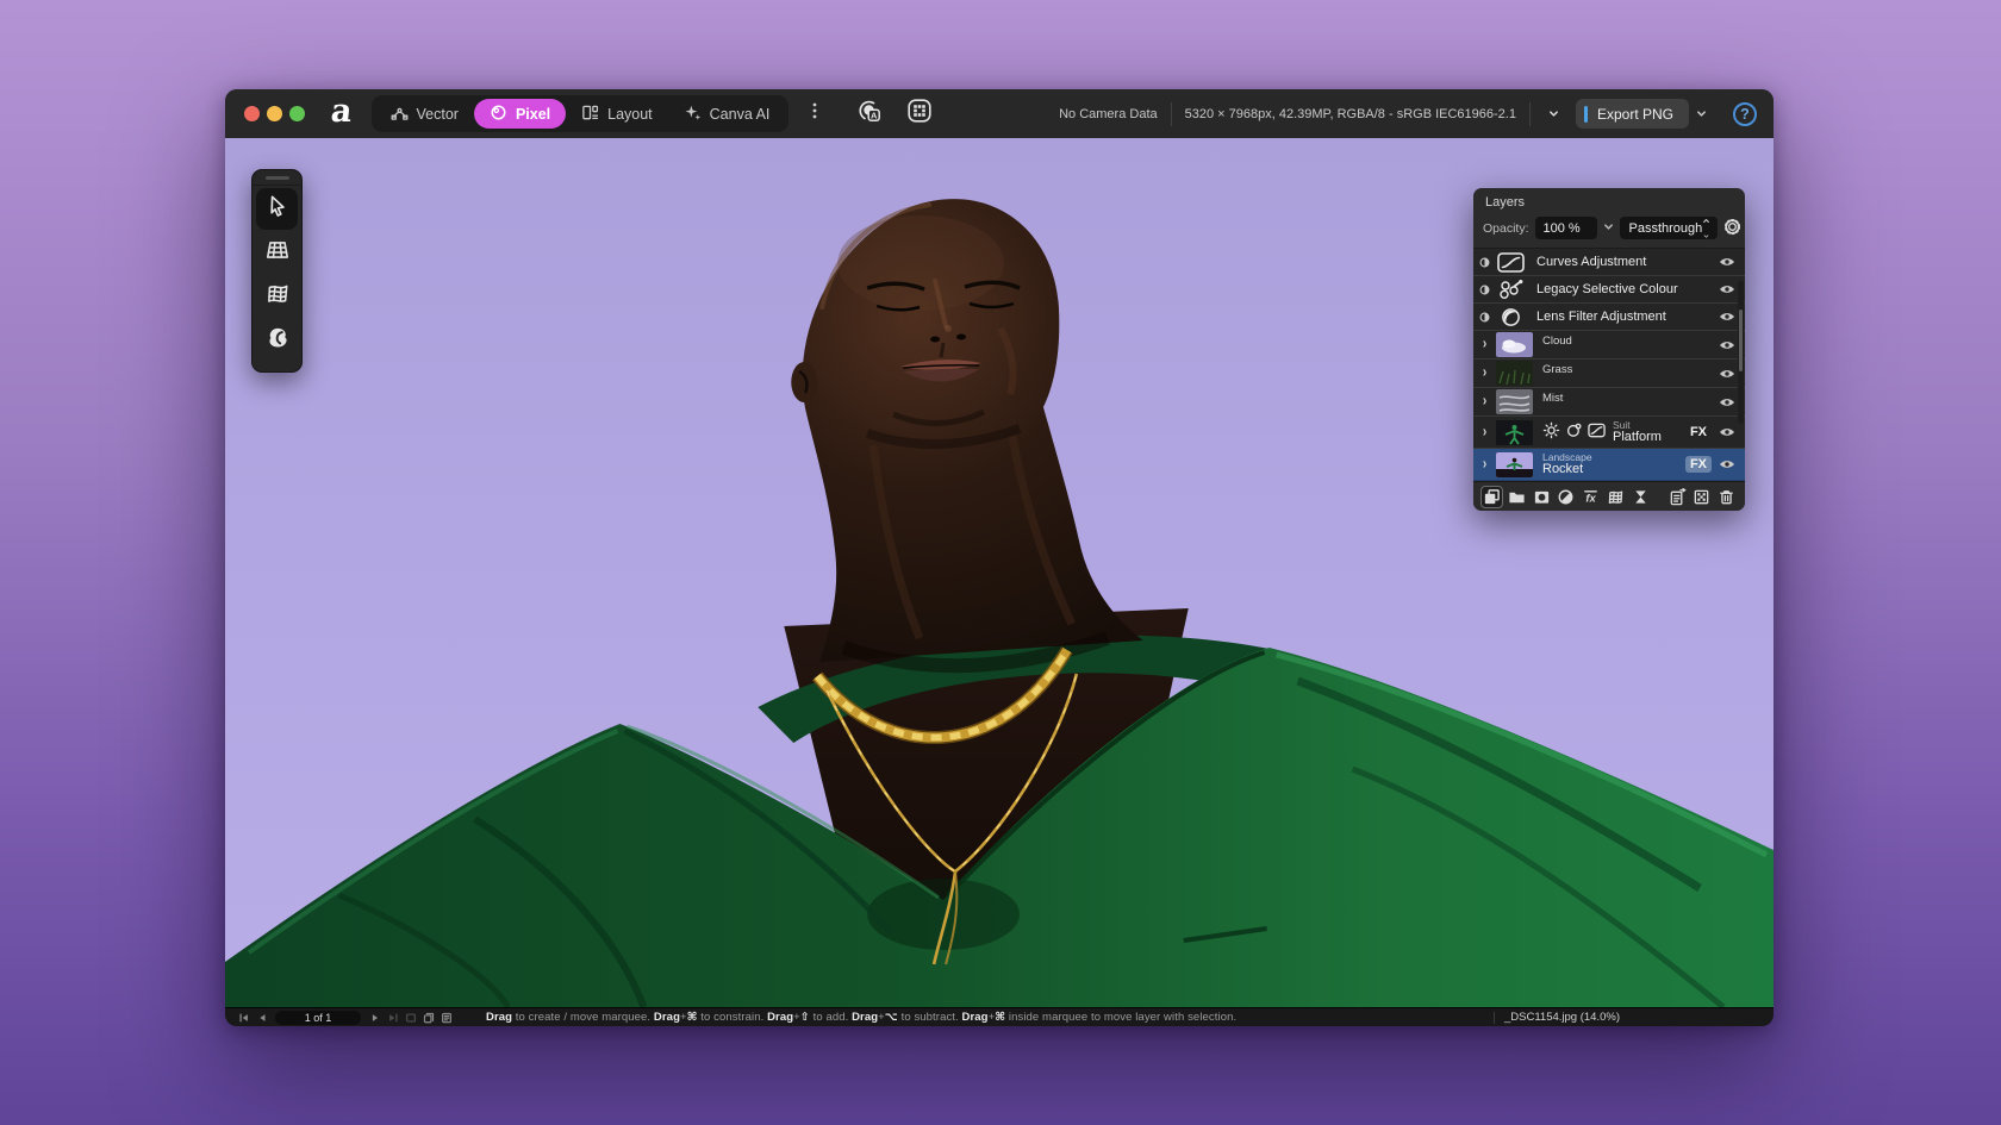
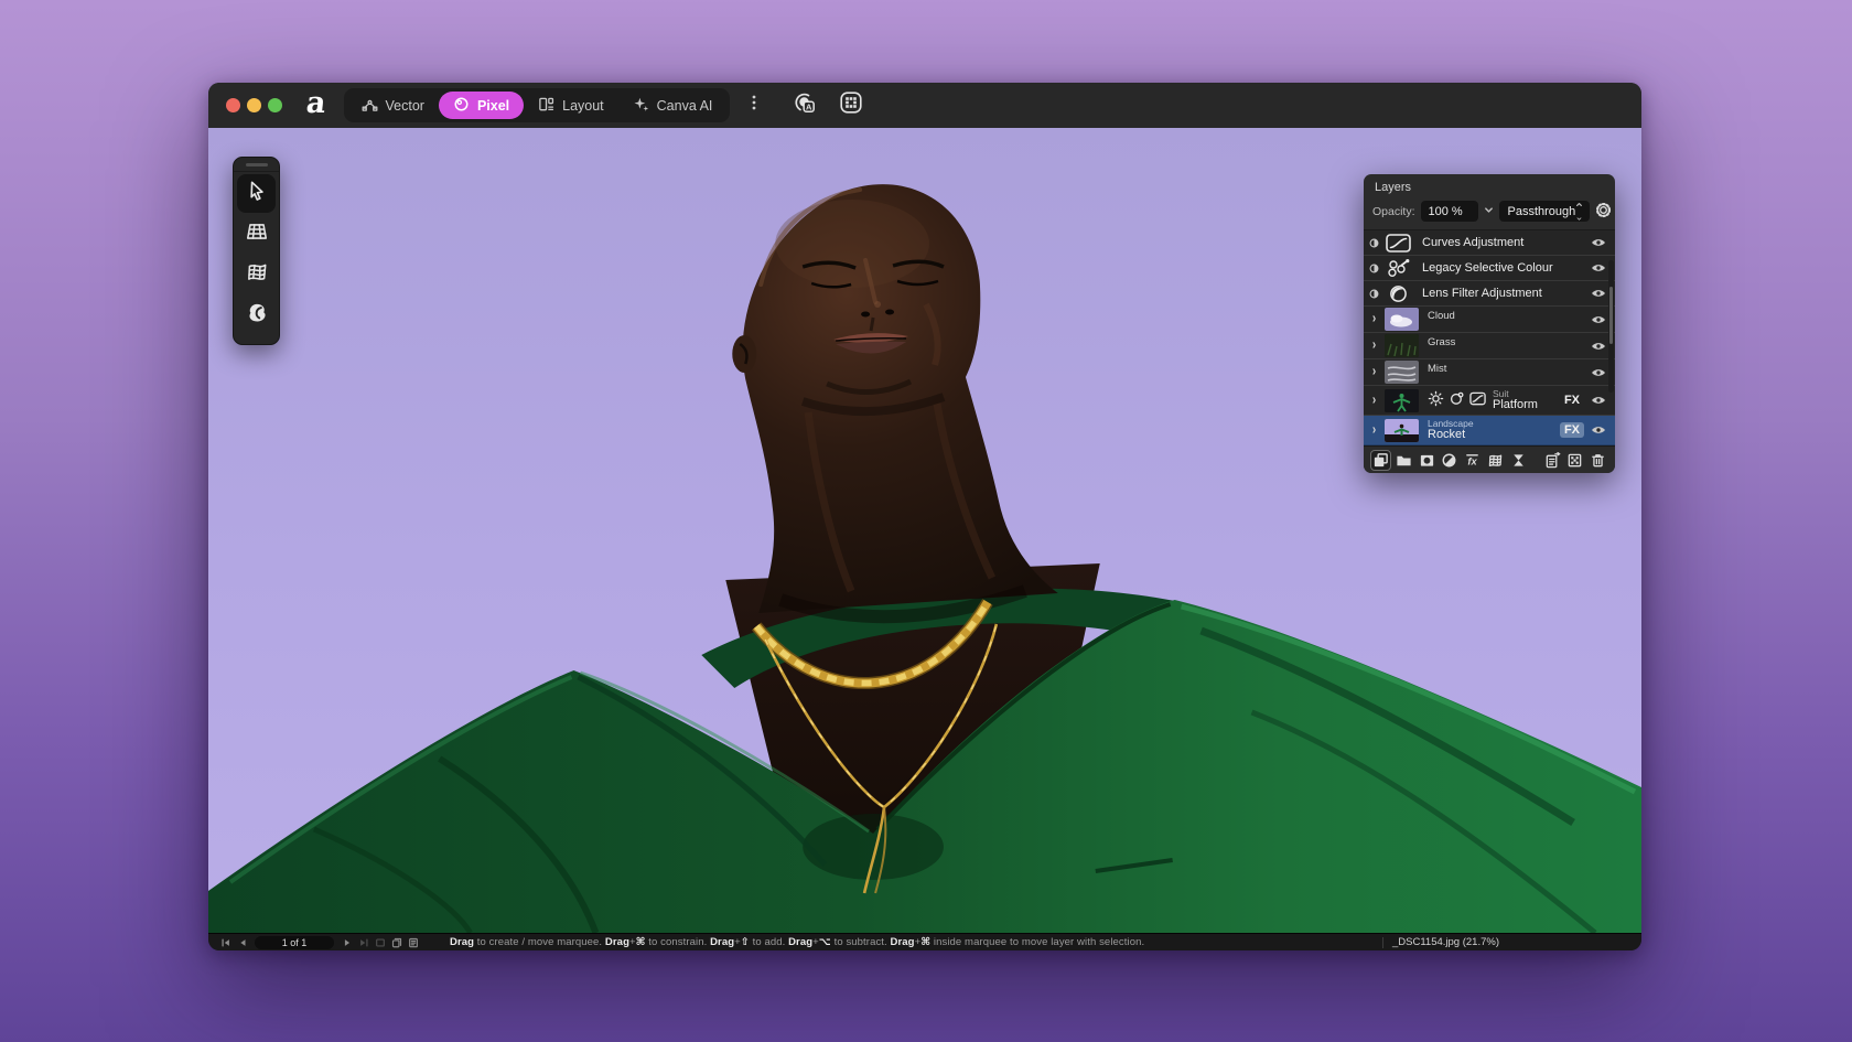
  Vector
  Pixel
  Layout
  Canva AI
  A
- No Camera Data
- 5320 × 7968px, 42.39MP, RGBA/8 - sRGB IEC61966-2.1
- Export PNG
- ?
  Layers
  Opacity:
  100 %
  Passthrough
  Curves Adjustment
  Legacy Selective Colour
  Lens Filter Adjustment
  ›
  Cloud
  ›
  Grass
  ›
  Mist
  ›
  Suit
  Platform
  FX
  ›
  Landscape
  Rocket
  FX
  fx
  1 of 1
  Drag to create / move marquee. Drag+⌘ to constrain. Drag+⇧ to add. Drag+⌥ to subtract. Drag+⌘ inside marquee to move layer with selection.
- _DSC1154.jpg (14.0%)
+ _DSC1154.jpg (21.7%)
